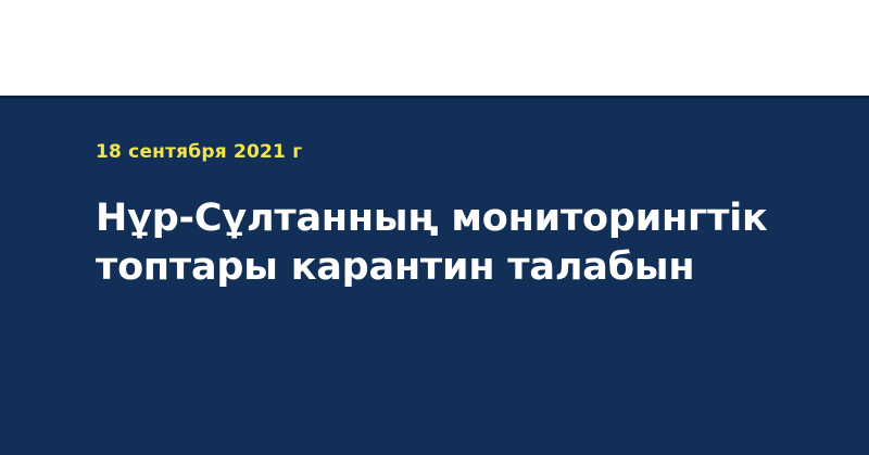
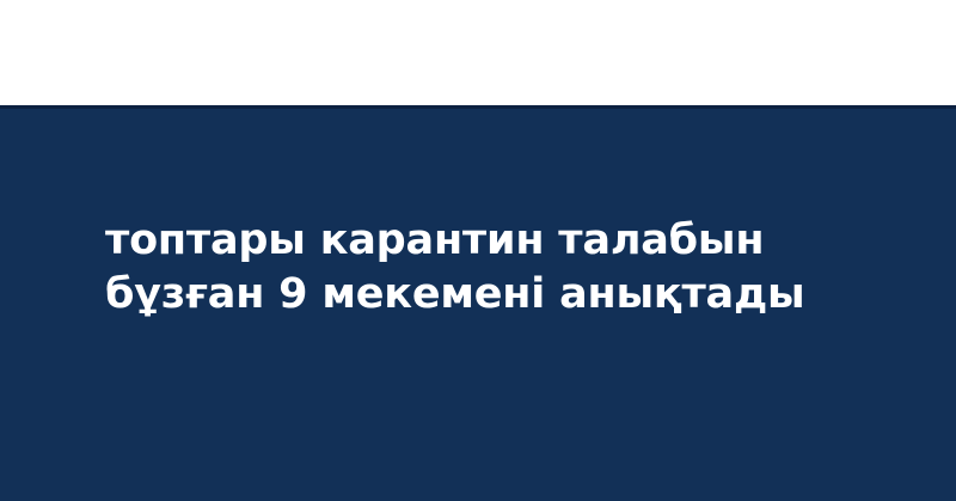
- 18 сентября 2021 г
- Нұр-Сұлтанның мониторингтік
  топтары карантин талабын
+ бұзған 9 мекемені анықтады
